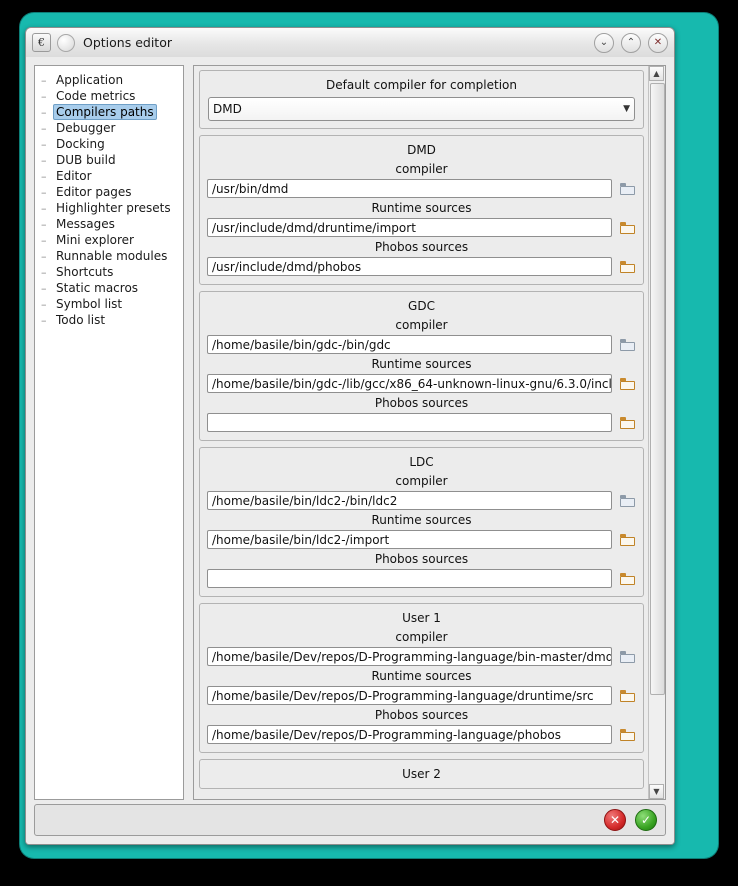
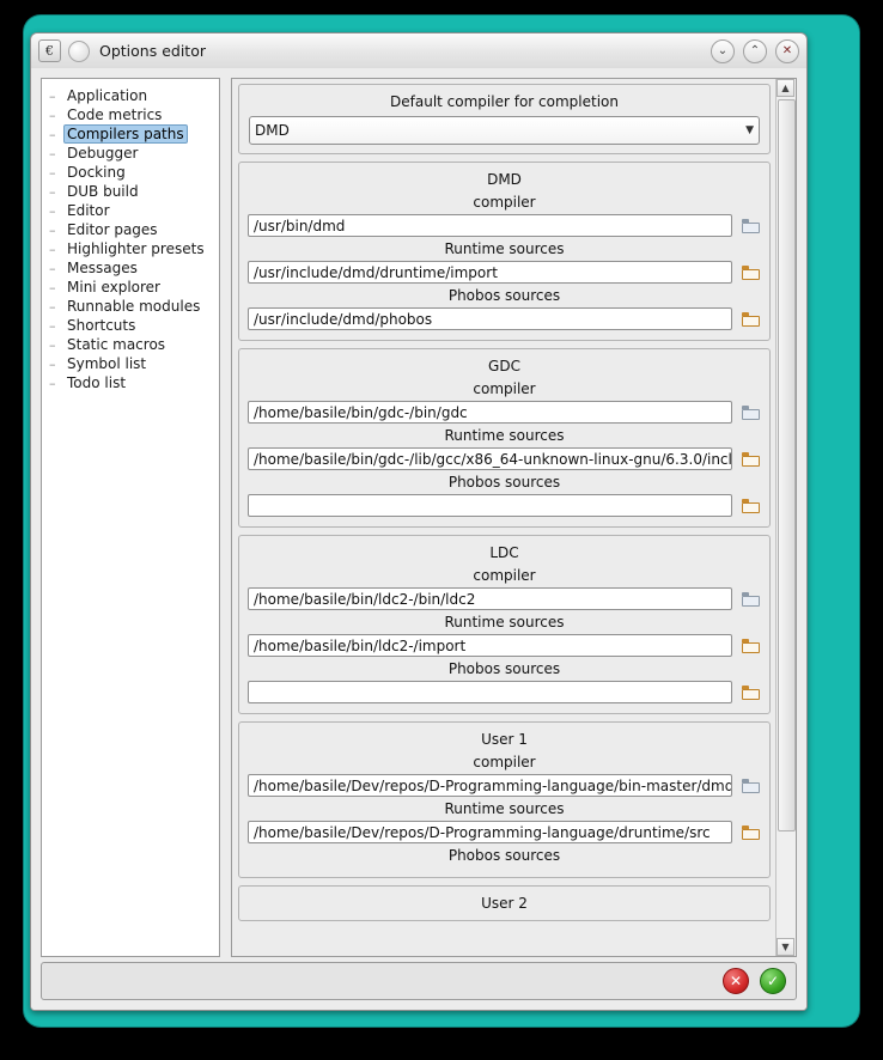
  €
  Options editor
  ⌄
  ⌃
  ✕
  –
  Application
  –
  Code metrics
  –
  Compilers paths
  –
  Debugger
  –
  Docking
  –
  DUB build
  –
  Editor
  –
  Editor pages
  –
  Highlighter presets
  –
  Messages
  –
  Mini explorer
  –
  Runnable modules
  –
  Shortcuts
  –
  Static macros
  –
  Symbol list
  –
  Todo list
  Default compiler for completion
  DMD
  ▼
  DMD
  compiler
  /usr/bin/dmd
  Runtime sources
  /usr/include/dmd/druntime/import
  Phobos sources
  /usr/include/dmd/phobos
  GDC
  compiler
  /home/basile/bin/gdc-/bin/gdc
  Runtime sources
  /home/basile/bin/gdc-/lib/gcc/x86_64-unknown-linux-gnu/6.3.0/incl
  Phobos sources
  LDC
  compiler
  /home/basile/bin/ldc2-/bin/ldc2
  Runtime sources
  /home/basile/bin/ldc2-/import
  Phobos sources
  User 1
  compiler
  /home/basile/Dev/repos/D-Programming-language/bin-master/dmd
  Runtime sources
  /home/basile/Dev/repos/D-Programming-language/druntime/src
  Phobos sources
- /home/basile/Dev/repos/D-Programming-language/phobos
  User 2
  ▲
  ▼
  ✕
  ✓
